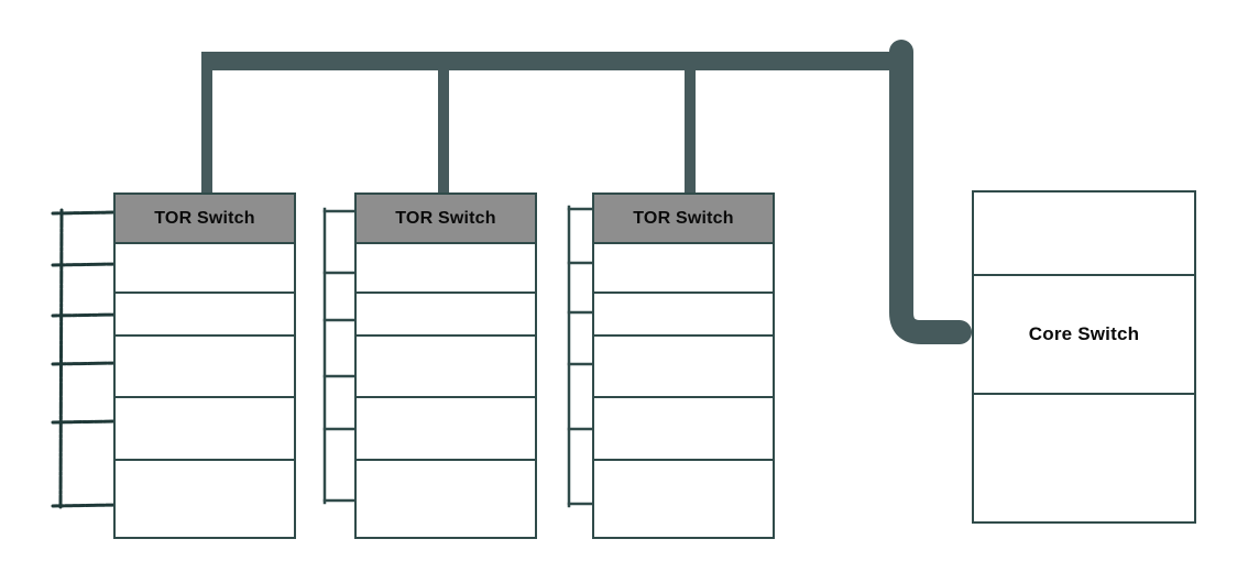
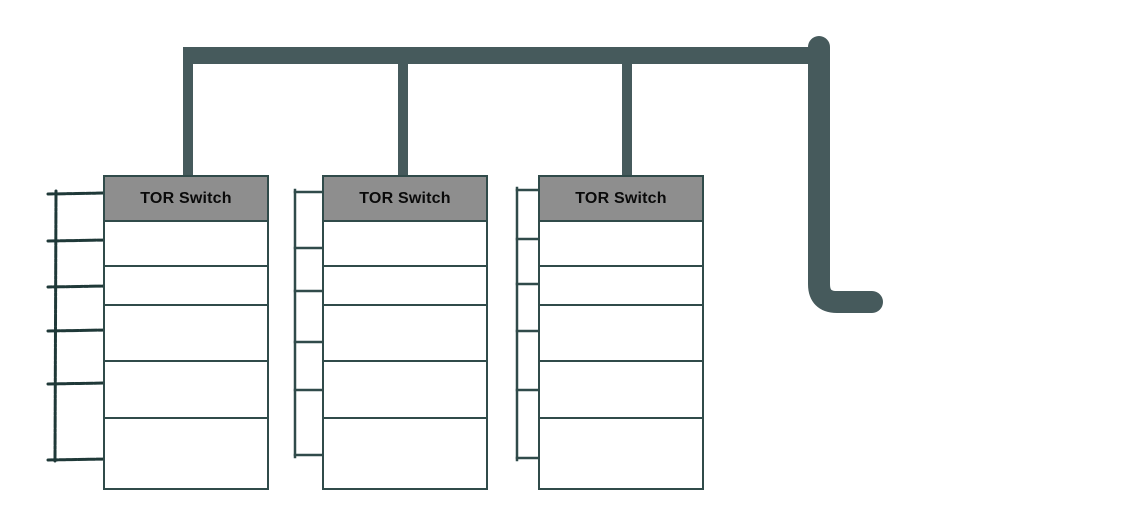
  TOR Switch
  TOR Switch
  TOR Switch
- Core Switch
